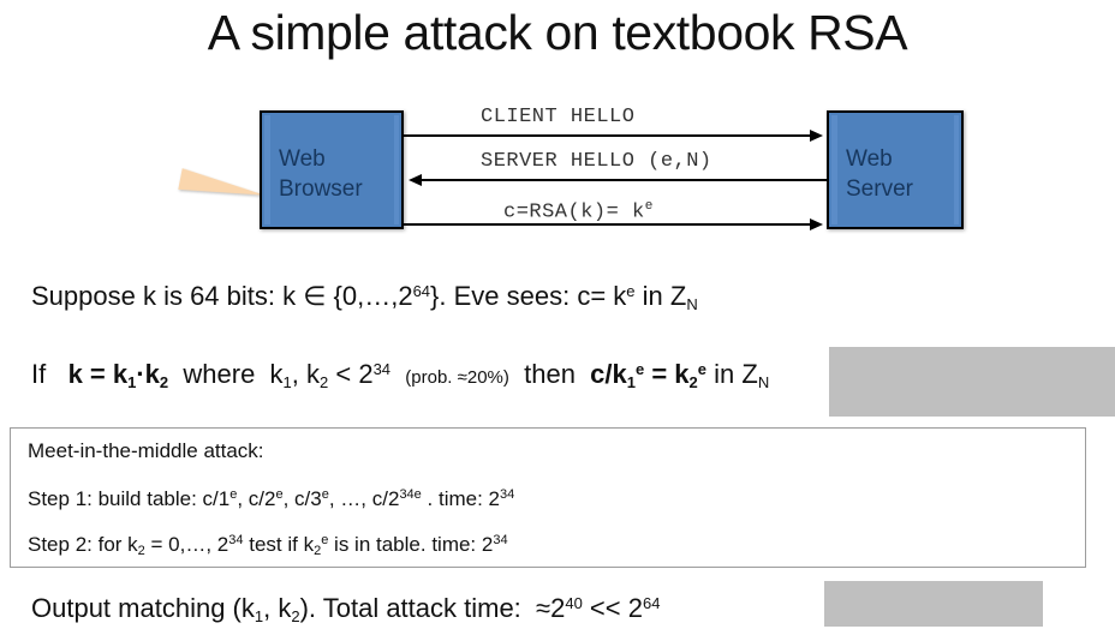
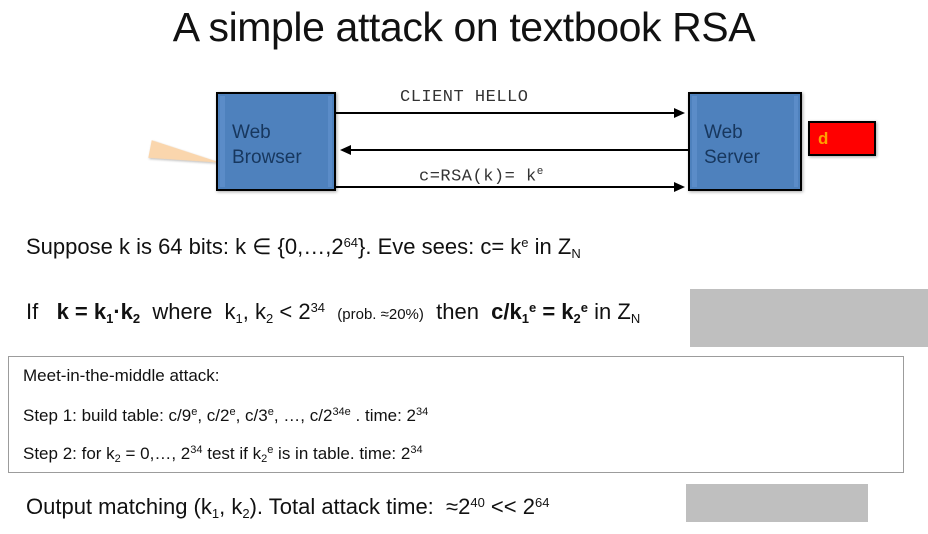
  A simple attack on textbook RSA
  Web
  Browser
  Web
  Server
+ d
  CLIENT HELLO
- SERVER HELLO (e,N)
  c=RSA(k)= ke
  Suppose k is 64 bits: k ∈ {0,…,264}. Eve sees: c= ke in ZN
  If k = k1·k2 where k1, k2 < 234 (prob. ≈20%) then c/k1e = k2e in ZN
  Meet-in-the-middle attack:
- Step 1: build table: c/1e, c/2e, c/3e, …, c/234e . time: 234
+ Step 1: build table: c/9e, c/2e, c/3e, …, c/234e . time: 234
  Step 2: for k2 = 0,…, 234 test if k2e is in table. time: 234
  Output matching (k1, k2). Total attack time: ≈240 << 264
